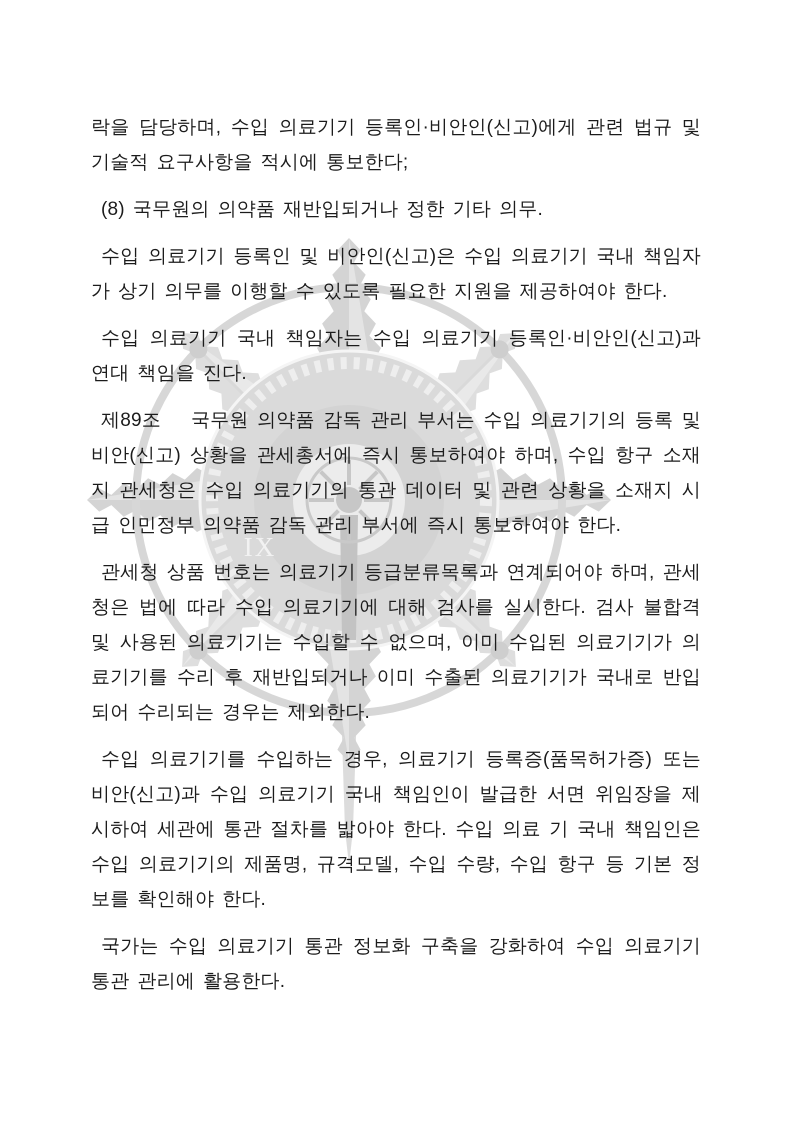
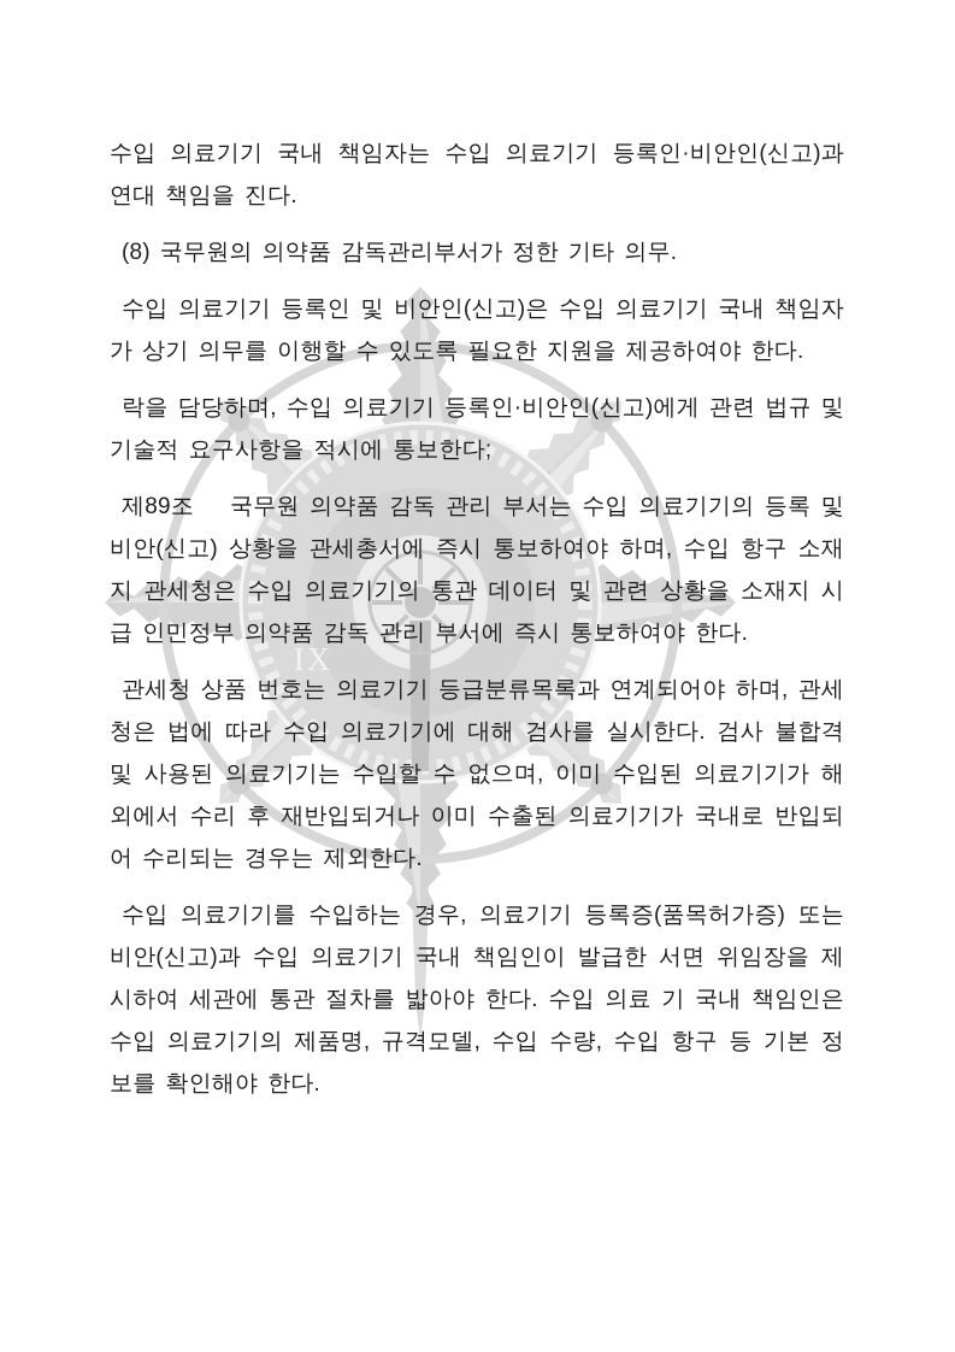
  IX
- 락을 담당하며, 수입 의료기기 등록인·비안인(신고)에게 관련 법규 및 기술적 요구사항을 적시에 통보한다;
+ 수입 의료기기 국내 책임자는 수입 의료기기 등록인·비안인(신고)과 연대 책임을 진다.
- (8) 국무원의 의약품 재반입되거나 정한 기타 의무.
+ (8) 국무원의 의약품 감독관리부서가 정한 기타 의무.
  수입 의료기기 등록인 및 비안인(신고)은 수입 의료기기 국내 책임자가 상기 의무를 이행할 수 있도록 필요한 지원을 제공하여야 한다.
- 수입 의료기기 국내 책임자는 수입 의료기기 등록인·비안인(신고)과 연대 책임을 진다.
+ 락을 담당하며, 수입 의료기기 등록인·비안인(신고)에게 관련 법규 및 기술적 요구사항을 적시에 통보한다;
  제89조 국무원 의약품 감독 관리 부서는 수입 의료기기의 등록 및 비안(신고) 상황을 관세총서에 즉시 통보하여야 하며, 수입 항구 소재지 관세청은 수입 의료기기의 통관 데이터 및 관련 상황을 소재지 시급 인민정부 의약품 감독 관리 부서에 즉시 통보하여야 한다.
- 관세청 상품 번호는 의료기기 등급분류목록과 연계되어야 하며, 관세청은 법에 따라 수입 의료기기에 대해 검사를 실시한다. 검사 불합격 및 사용된 의료기기는 수입할 수 없으며, 이미 수입된 의료기기가 의료기기를 수리 후 재반입되거나 이미 수출된 의료기기가 국내로 반입되어 수리되는 경우는 제외한다.
+ 관세청 상품 번호는 의료기기 등급분류목록과 연계되어야 하며, 관세청은 법에 따라 수입 의료기기에 대해 검사를 실시한다. 검사 불합격 및 사용된 의료기기는 수입할 수 없으며, 이미 수입된 의료기기가 해외에서 수리 후 재반입되거나 이미 수출된 의료기기가 국내로 반입되어 수리되는 경우는 제외한다.
  수입 의료기기를 수입하는 경우, 의료기기 등록증(품목허가증) 또는 비안(신고)과 수입 의료기기 국내 책임인이 발급한 서면 위임장을 제시하여 세관에 통관 절차를 밟아야 한다. 수입 의료 기 국내 책임인은 수입 의료기기의 제품명, 규격모델, 수입 수량, 수입 항구 등 기본 정보를 확인해야 한다.
- 국가는 수입 의료기기 통관 정보화 구축을 강화하여 수입 의료기기 통관 관리에 활용한다.
